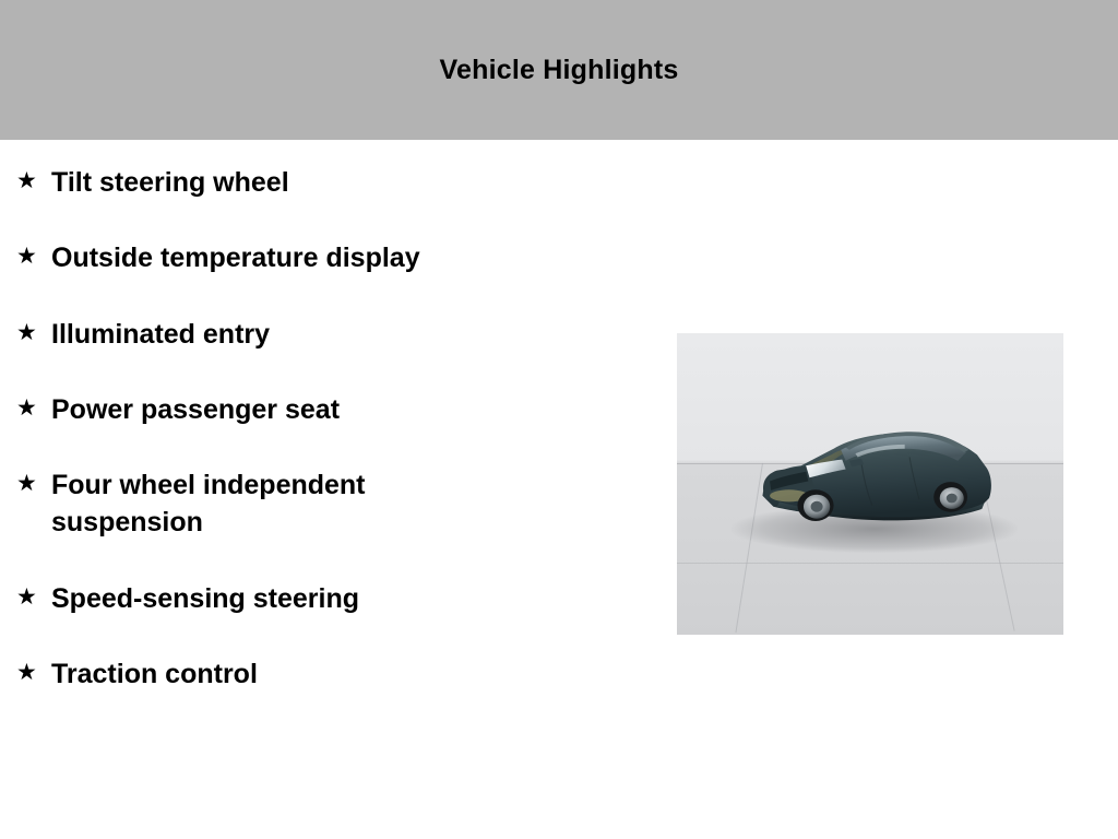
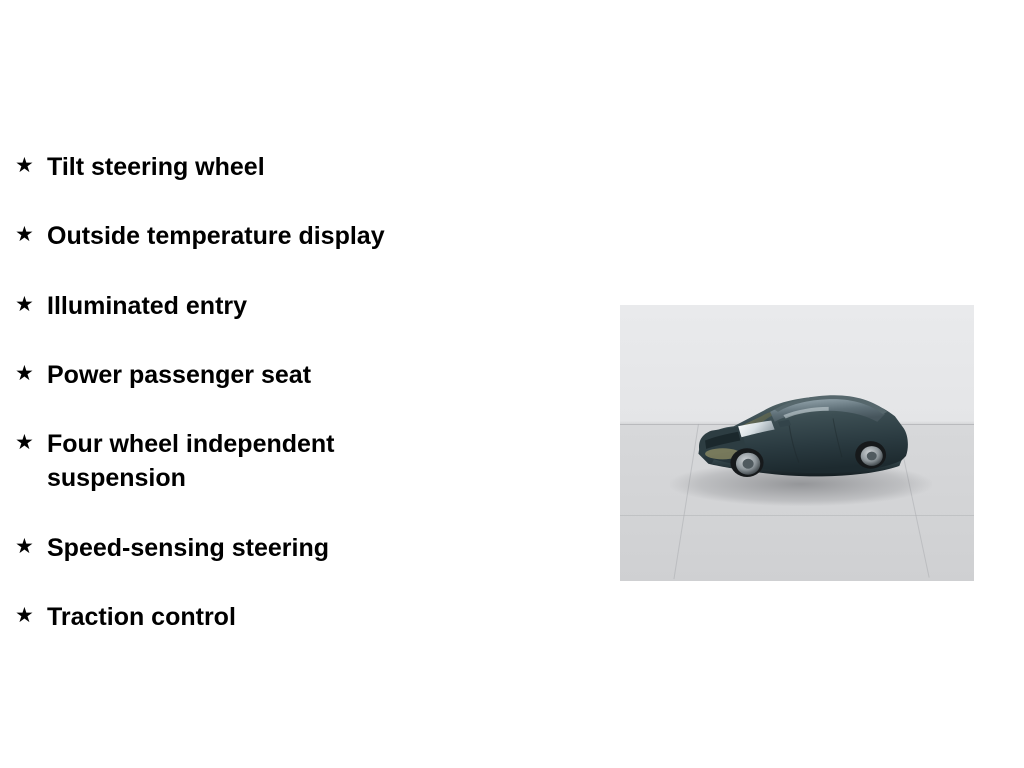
- Vehicle Highlights
  ★
  Tilt steering wheel
  ★
  Outside temperature display
  ★
  Illuminated entry
  ★
  Power passenger seat
  ★
  Four wheel independent suspension
  ★
  Speed-sensing steering
  ★
  Traction control
